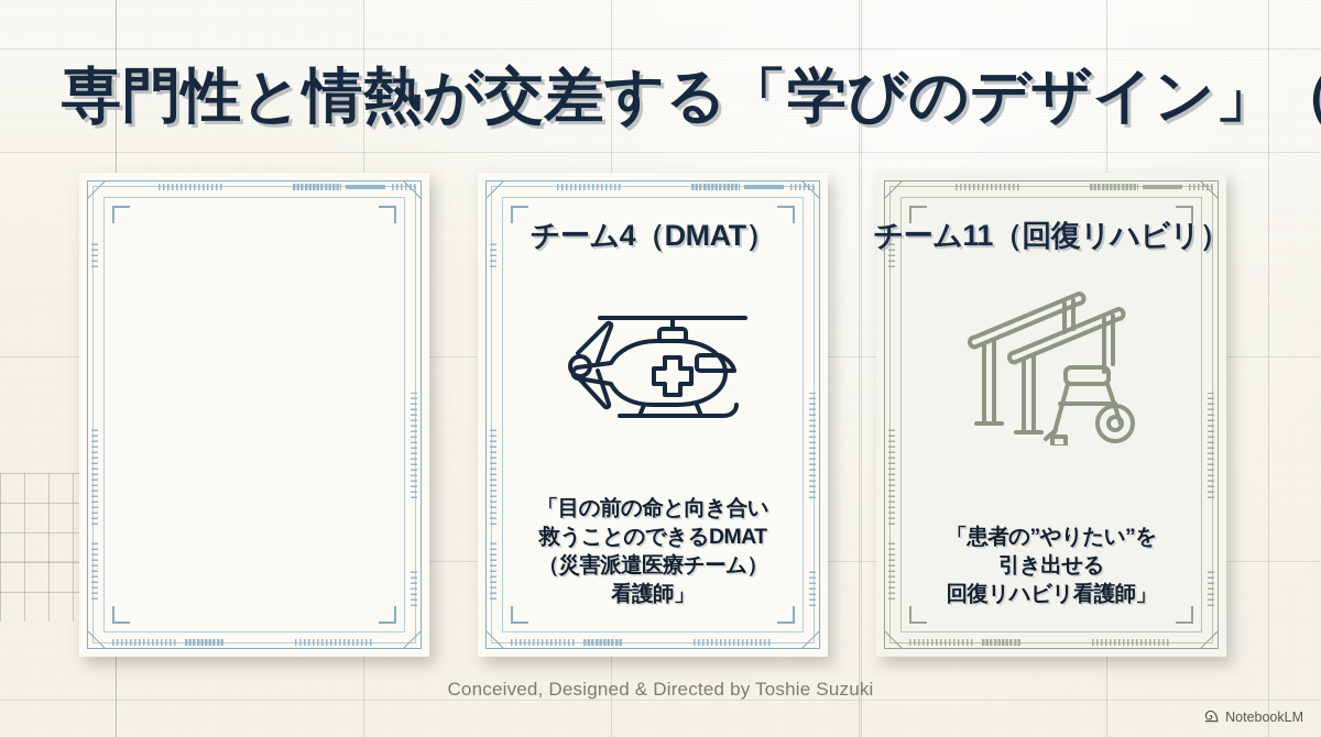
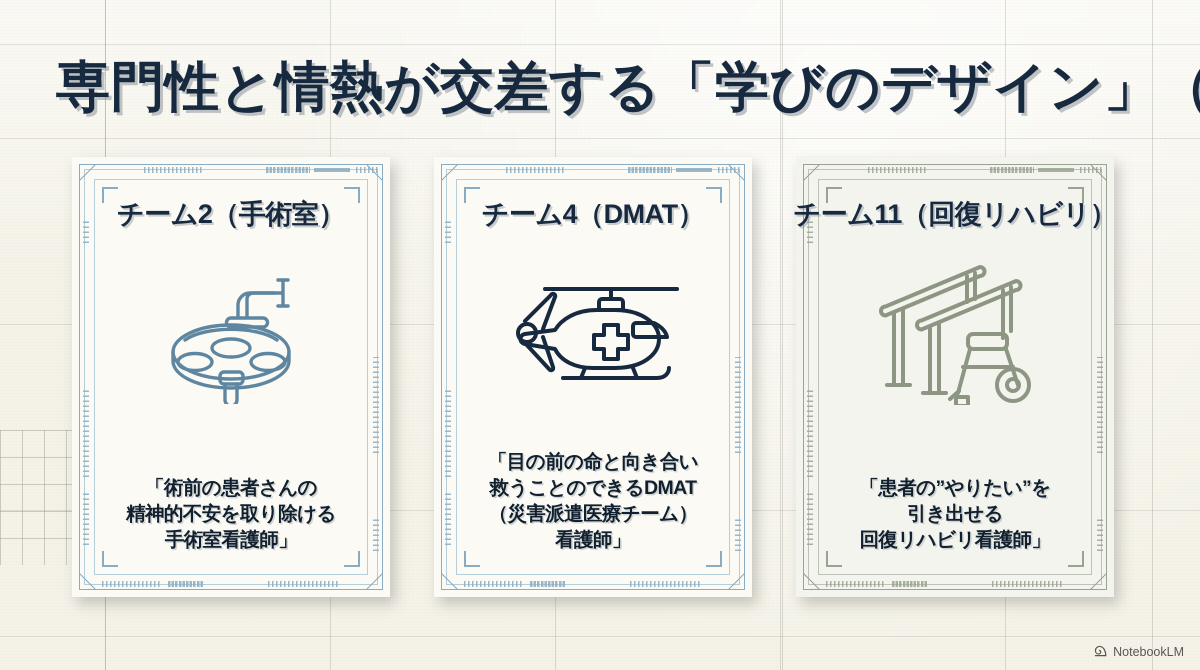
  専門性と情熱が交差する「学びのデザイン」（
+ チーム2（手術室）
+ 「術前の患者さんの
+ 精神的不安を取り除ける
+ 手術室看護師」
  チーム4（DMAT）
  「目の前の命と向き合い
  救うことのできるDMAT
  （災害派遣医療チーム）
  看護師」
  チーム11（回復リハビリ）
  「患者の”やりたい”を
  引き出せる
  回復リハビリ看護師」
- Conceived, Designed & Directed by Toshie Suzuki
  NotebookLM
